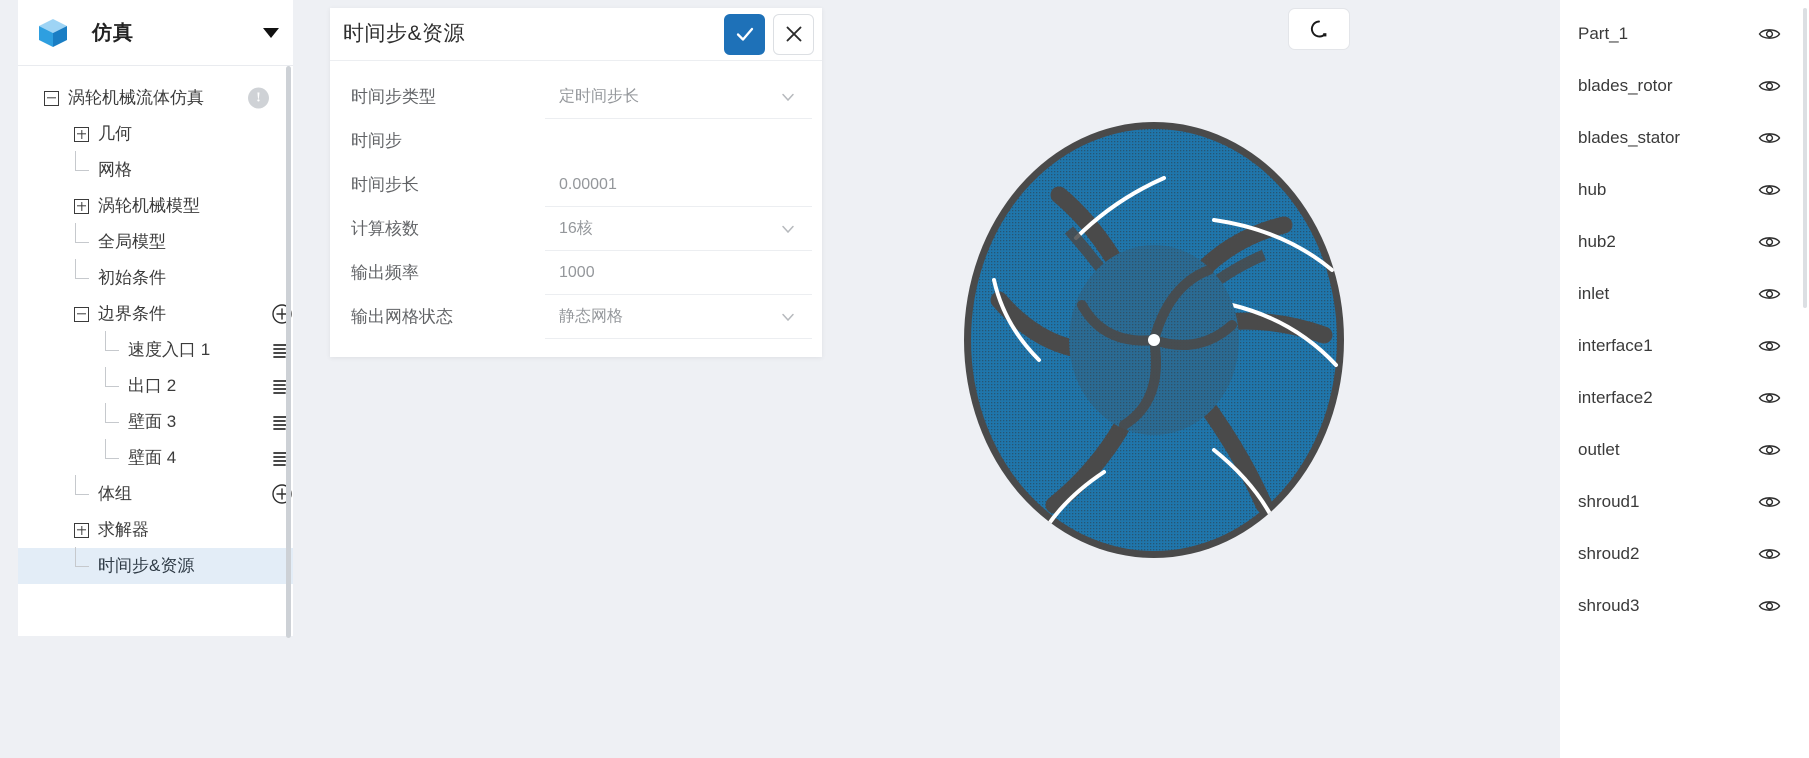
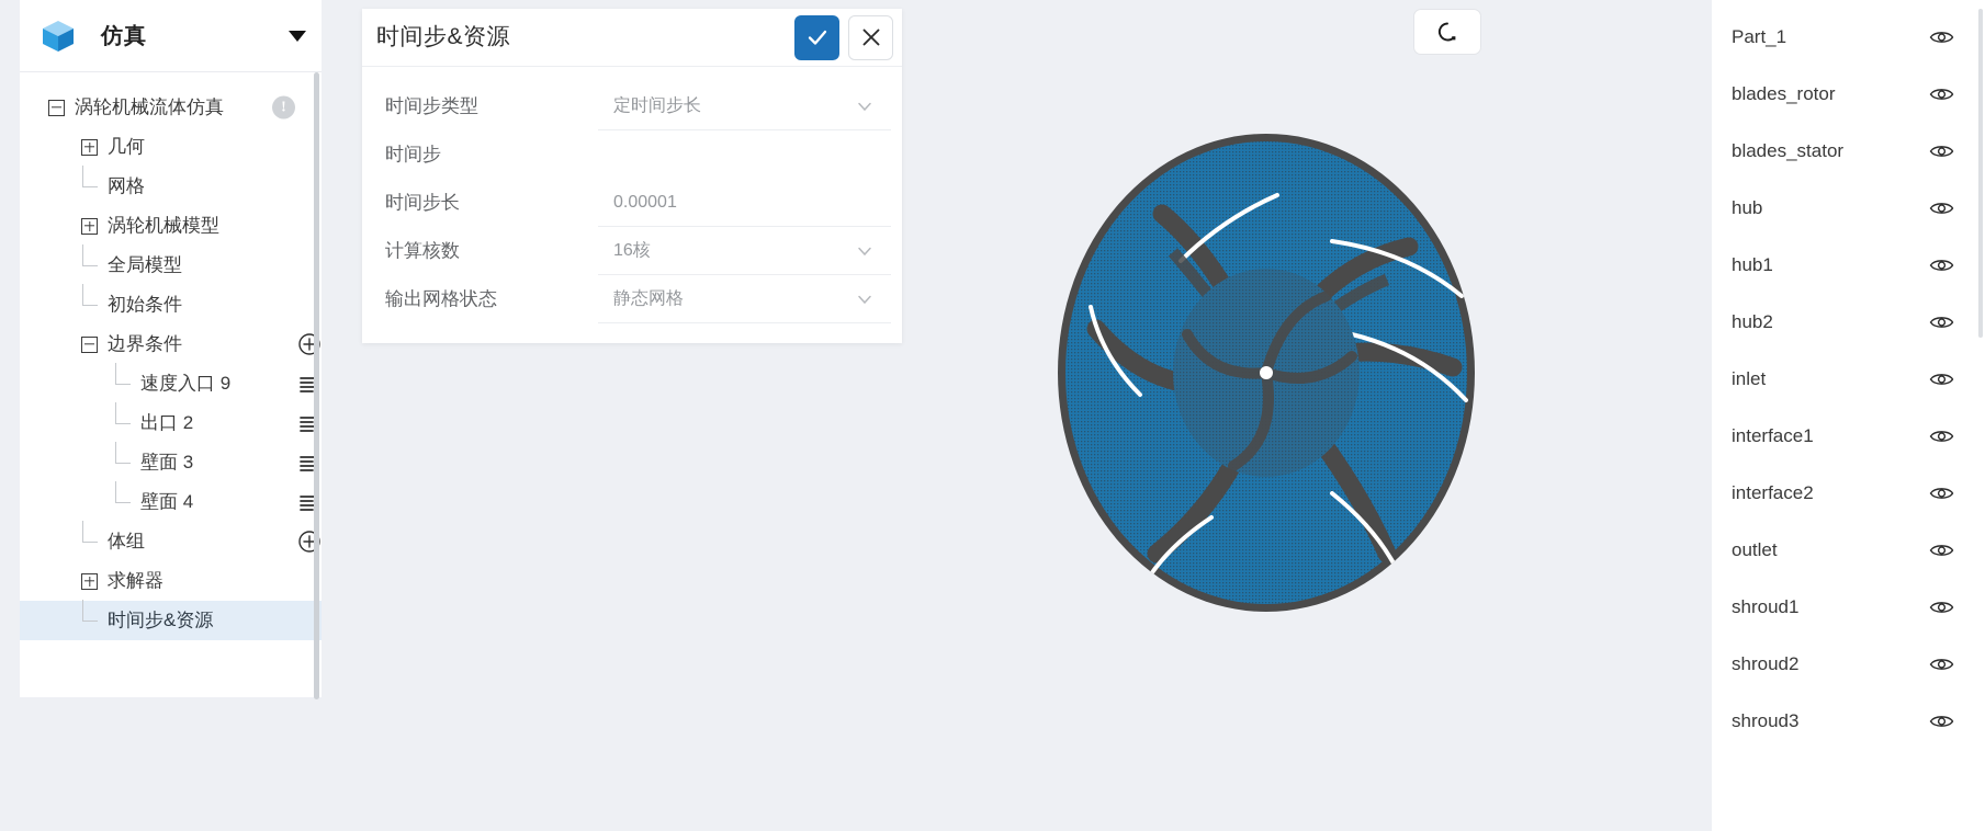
  仿真
  涡轮机械流体仿真
  !
  几何
  网格
  涡轮机械模型
  全局模型
  初始条件
  边界条件
- 速度入口 1
+ 速度入口 9
  出口 2
  壁面 3
  壁面 4
  体组
  求解器
  时间步&资源
  时间步&资源
  时间步类型
  定时间步长
  时间步
  时间步长
  0.00001
  计算核数
  16核
- 输出频率
- 1000
  输出网格状态
  静态网格
  Part_1
  blades_rotor
  blades_stator
  hub
+ hub1
  hub2
  inlet
  interface1
  interface2
  outlet
  shroud1
  shroud2
  shroud3
